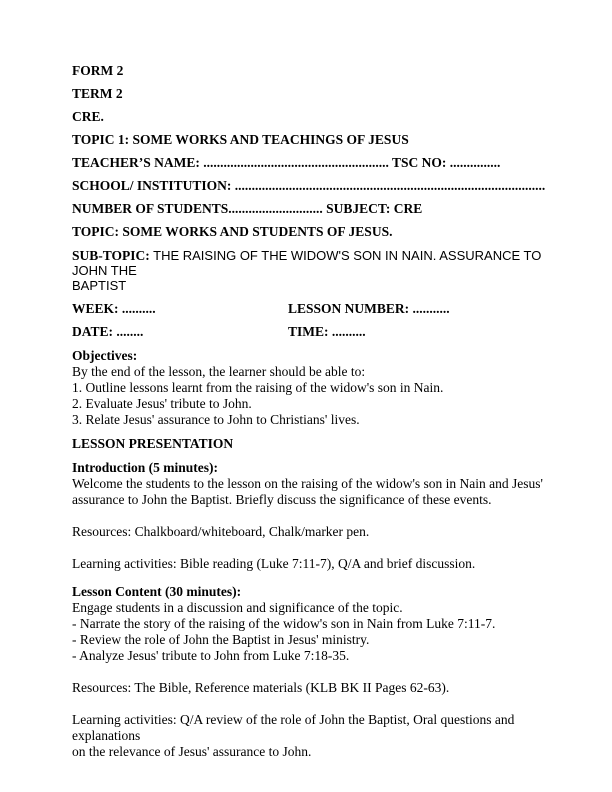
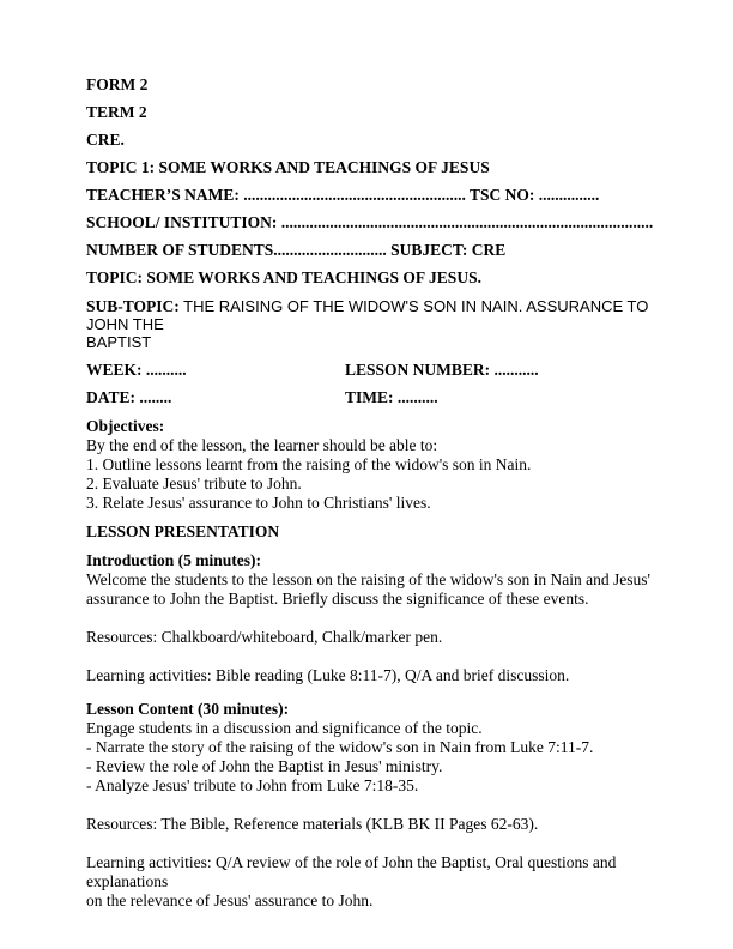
  FORM 2
  TERM 2
  CRE.
  TOPIC 1: SOME WORKS AND TEACHINGS OF JESUS
  TEACHER’S NAME: ....................................................... TSC NO: ...............
  SCHOOL/ INSTITUTION: ............................................................................................
  NUMBER OF STUDENTS............................ SUBJECT: CRE
- TOPIC: SOME WORKS AND STUDENTS OF JESUS.
+ TOPIC: SOME WORKS AND TEACHINGS OF JESUS.
  SUB-TOPIC: THE RAISING OF THE WIDOW'S SON IN NAIN. ASSURANCE TO JOHN THE
  BAPTIST
  WEEK: ..........
  LESSON NUMBER: ...........
  DATE: ........
  TIME: ..........
  Objectives:
  By the end of the lesson, the learner should be able to:
  1. Outline lessons learnt from the raising of the widow's son in Nain.
  2. Evaluate Jesus' tribute to John.
  3. Relate Jesus' assurance to John to Christians' lives.
  LESSON PRESENTATION
  Introduction (5 minutes):
  Welcome the students to the lesson on the raising of the widow's son in Nain and Jesus'
  assurance to John the Baptist. Briefly discuss the significance of these events.
  Resources: Chalkboard/whiteboard, Chalk/marker pen.
- Learning activities: Bible reading (Luke 7:11-7), Q/A and brief discussion.
+ Learning activities: Bible reading (Luke 8:11-7), Q/A and brief discussion.
  Lesson Content (30 minutes):
  Engage students in a discussion and significance of the topic.
  - Narrate the story of the raising of the widow's son in Nain from Luke 7:11-7.
  - Review the role of John the Baptist in Jesus' ministry.
  - Analyze Jesus' tribute to John from Luke 7:18-35.
  Resources: The Bible, Reference materials (KLB BK II Pages 62-63).
  Learning activities: Q/A review of the role of John the Baptist, Oral questions and explanations
  on the relevance of Jesus' assurance to John.
